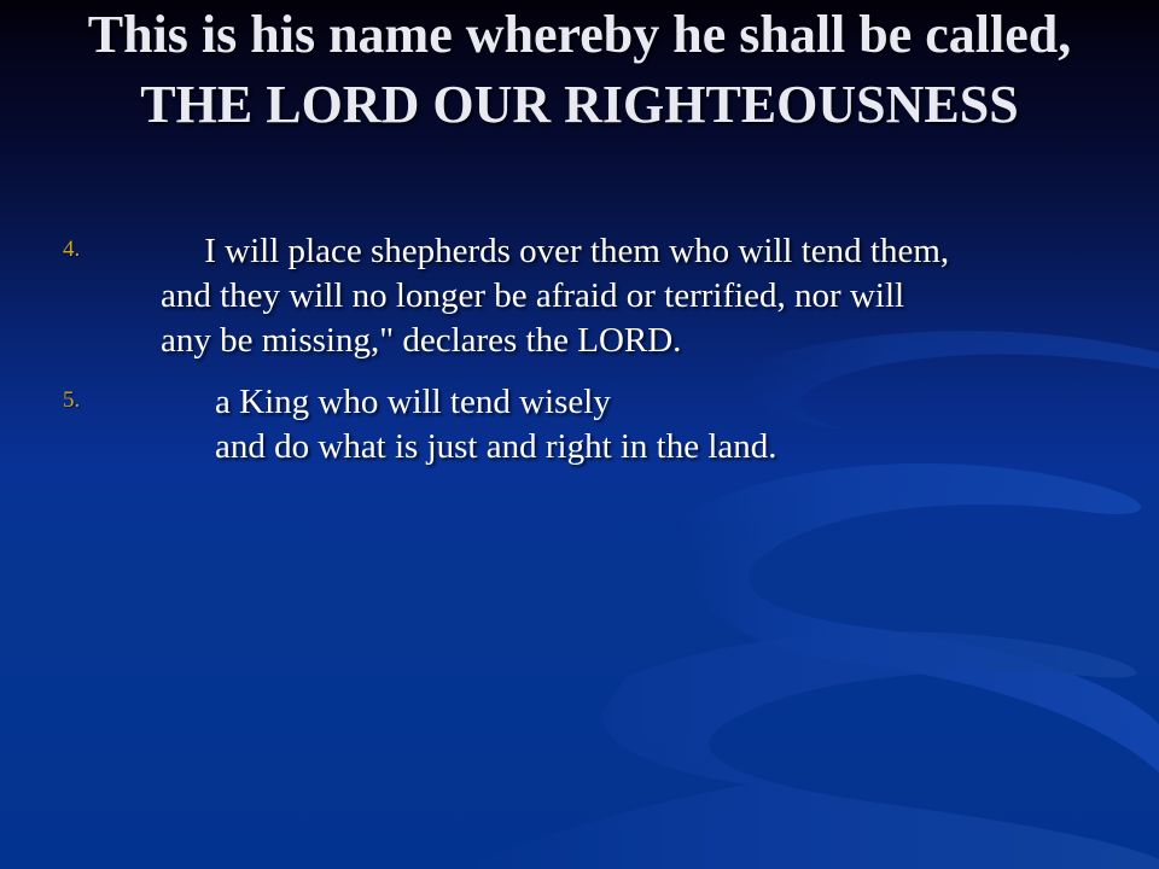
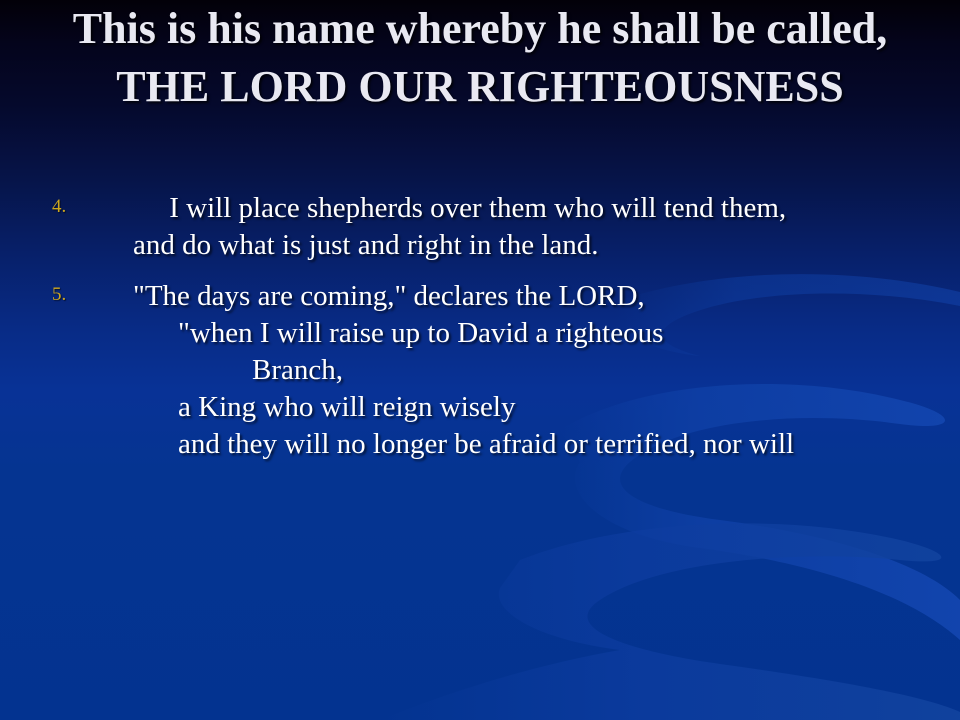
  This is his name whereby he shall be called, THE LORD OUR RIGHTEOUSNESS
  4.
  I will place shepherds over them who will tend them,
- and they will no longer be afraid or terrified, nor will
+ and do what is just and right in the land.
- any be missing," declares the LORD.
  5.
+ "The days are coming," declares the LORD,
+ "when I will raise up to David a righteous
+ Branch,
- a King who will tend wisely
+ a King who will reign wisely
- and do what is just and right in the land.
+ and they will no longer be afraid or terrified, nor will
